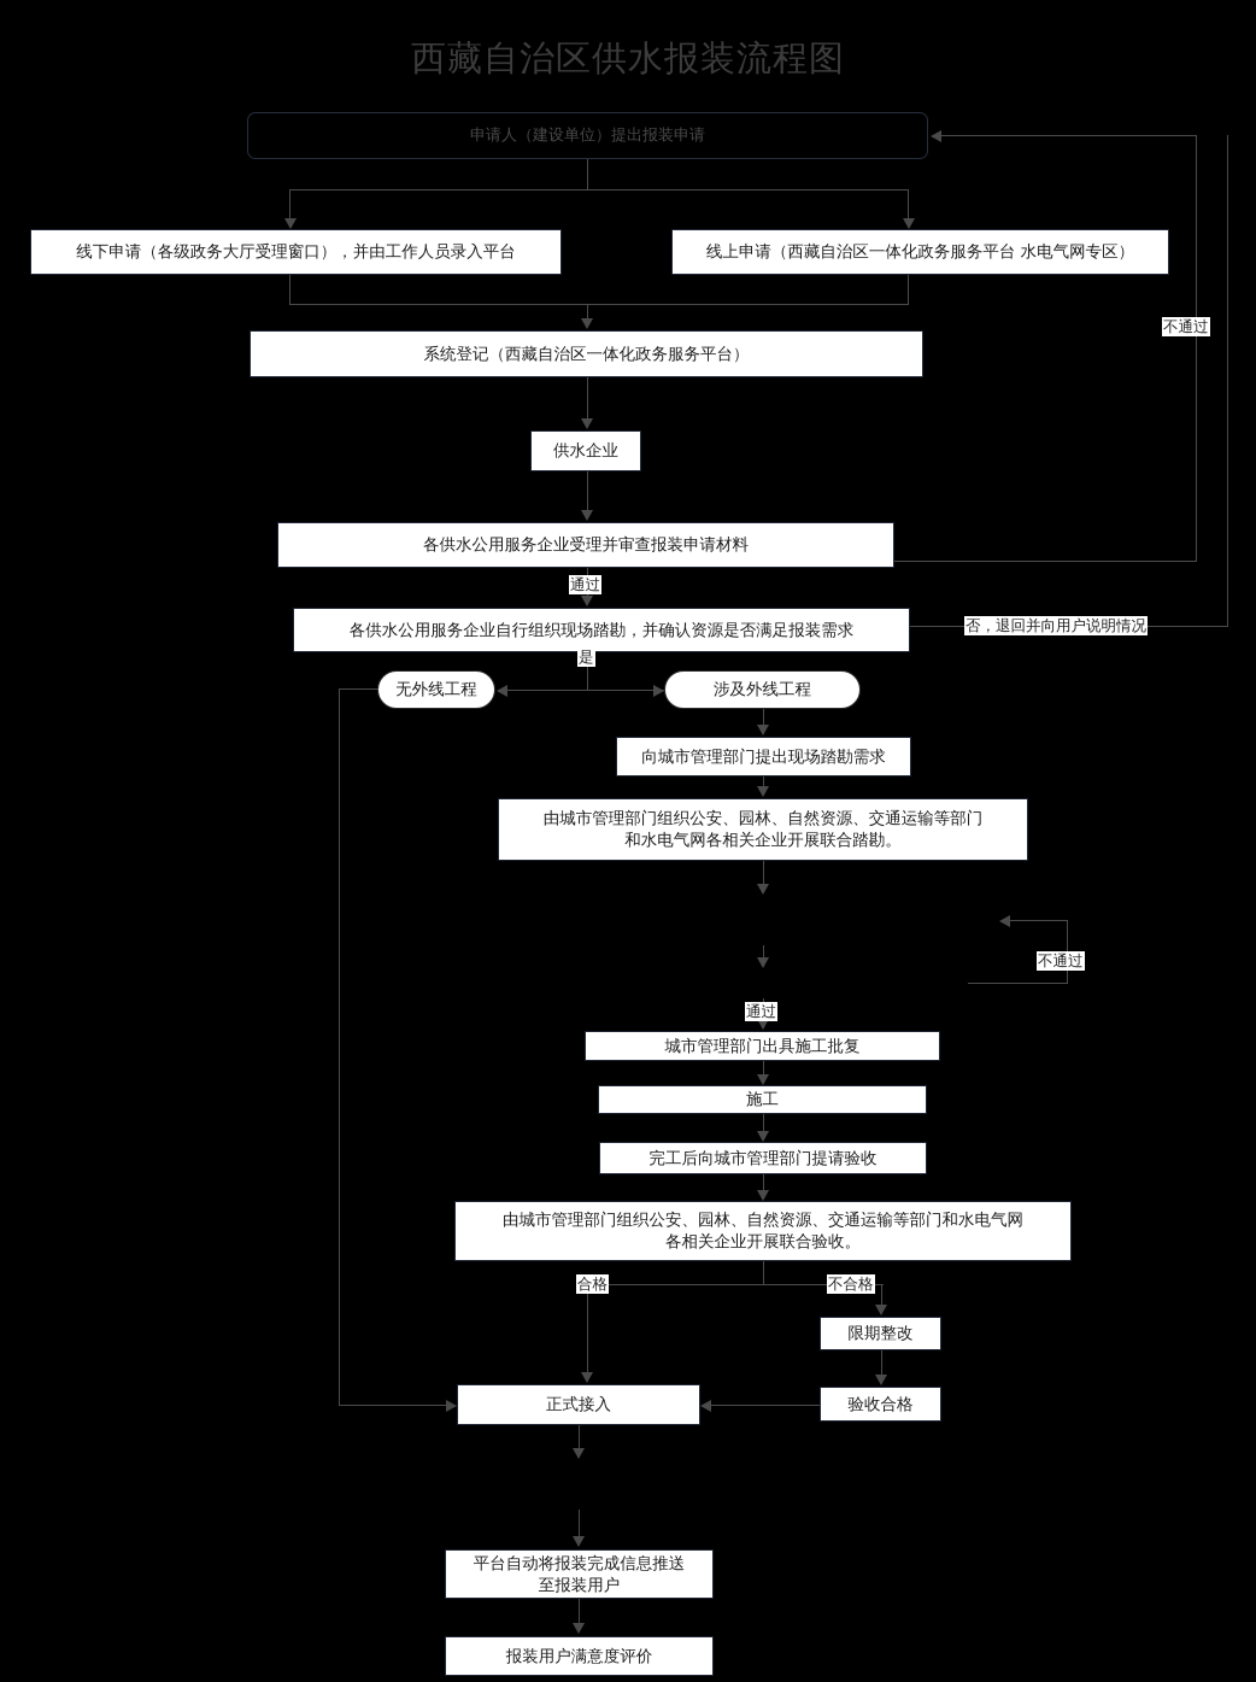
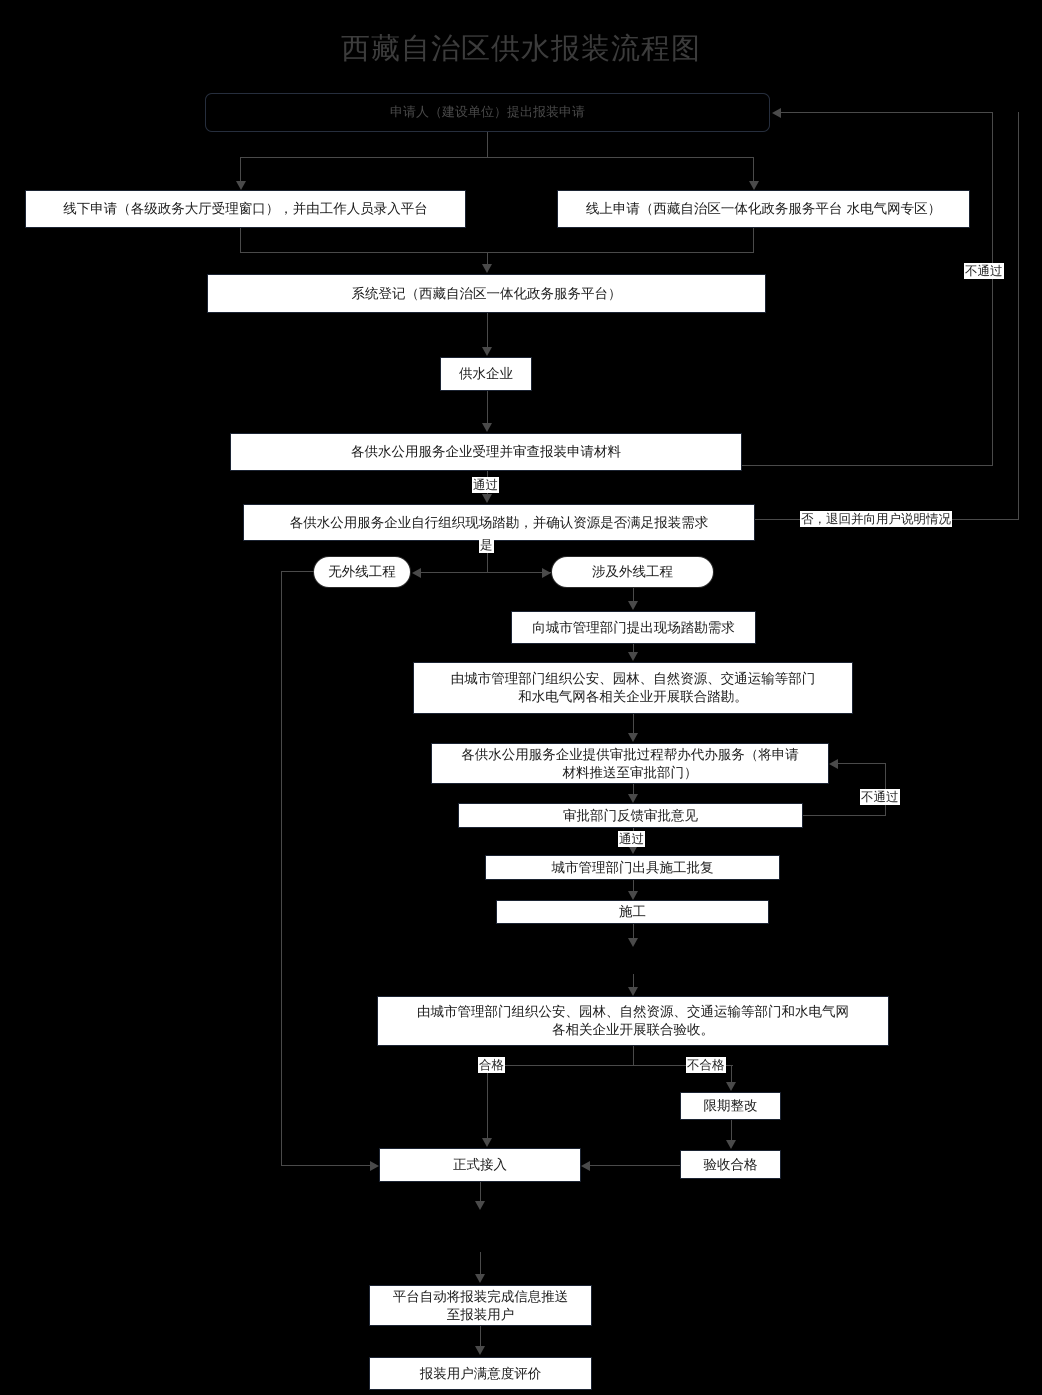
  西藏自治区供水报装流程图
  申请人（建设单位）提出报装申请
  线下申请（各级政务大厅受理窗口），并由工作人员录入平台
  线上申请（西藏自治区一体化政务服务平台 水电气网专区）
  系统登记（西藏自治区一体化政务服务平台）
  供水企业
  各供水公用服务企业受理并审查报装申请材料
  各供水公用服务企业自行组织现场踏勘，并确认资源是否满足报装需求
  无外线工程
  涉及外线工程
  向城市管理部门提出现场踏勘需求
  由城市管理部门组织公安、园林、自然资源、交通运输等部门
  和水电气网各相关企业开展联合踏勘。
+ 各供水公用服务企业提供审批过程帮办代办服务（将申请
+ 材料推送至审批部门）
+ 审批部门反馈审批意见
  城市管理部门出具施工批复
  施工
- 完工后向城市管理部门提请验收
  由城市管理部门组织公安、园林、自然资源、交通运输等部门和水电气网
  各相关企业开展联合验收。
  限期整改
  验收合格
  正式接入
  平台自动将报装完成信息推送
  至报装用户
  报装用户满意度评价
  通过
  不通过
  否，退回并向用户说明情况
  是
  不通过
  通过
  合格
  不合格
